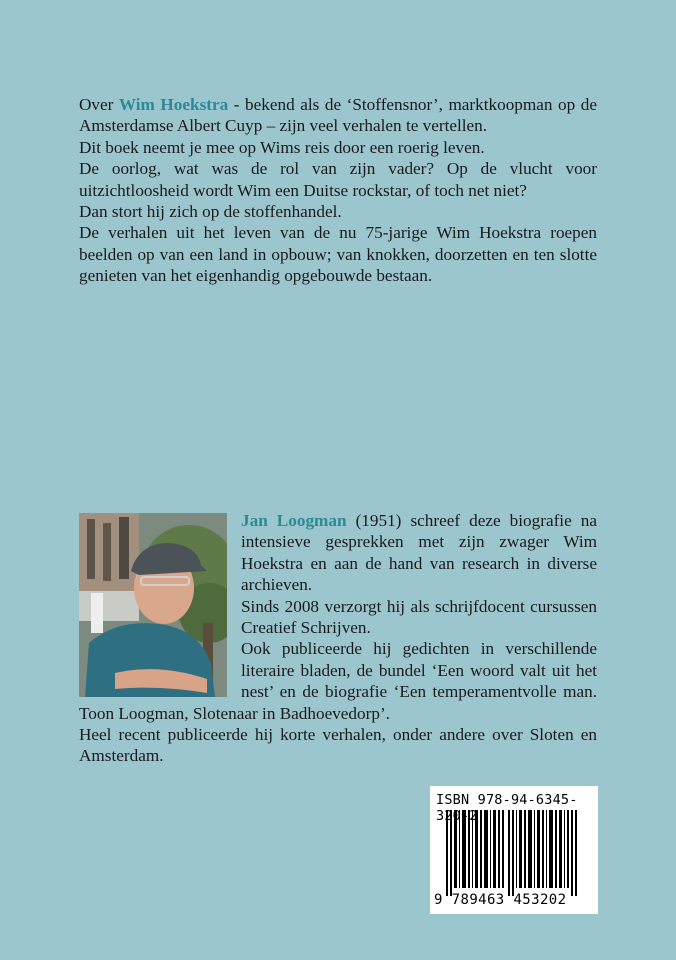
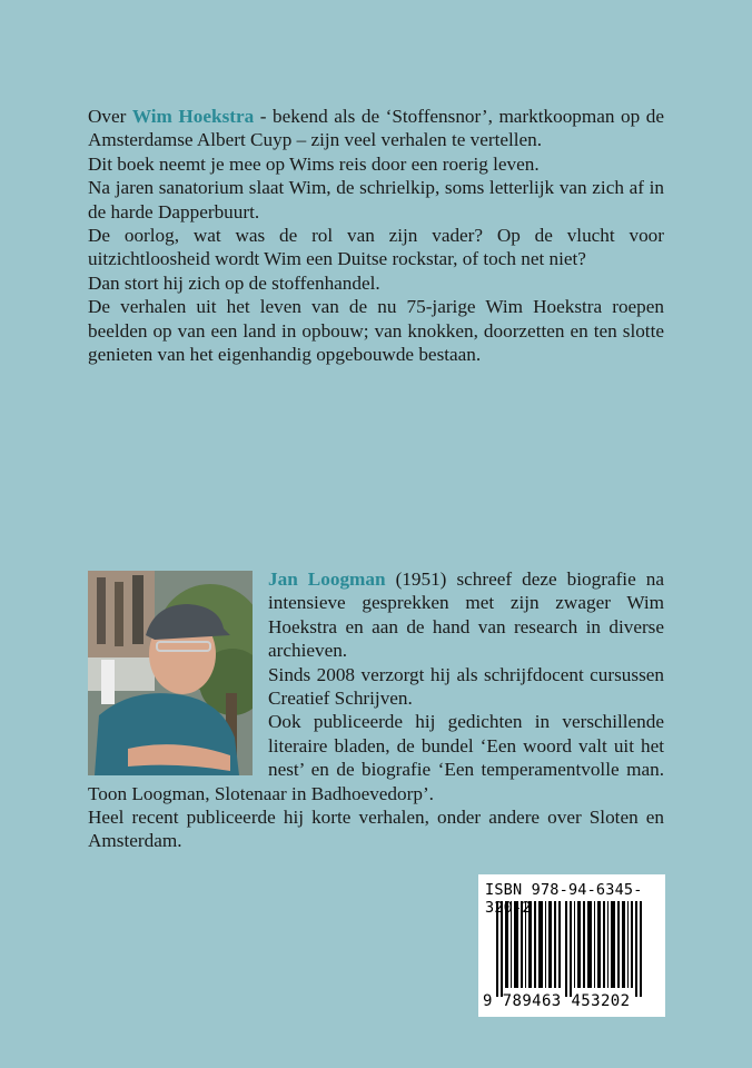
  Over Wim Hoekstra - bekend als de ‘Stoffensnor’, marktkoopman op de Amsterdamse Albert Cuyp – zijn veel verhalen te vertellen.
  Dit boek neemt je mee op Wims reis door een roerig leven.
+ Na jaren sanatorium slaat Wim, de schrielkip, soms letterlijk van zich af in de harde Dapperbuurt.
  De oorlog, wat was de rol van zijn vader? Op de vlucht voor uitzichtloosheid wordt Wim een Duitse rockstar, of toch net niet?
  Dan stort hij zich op de stoffenhandel.
  De verhalen uit het leven van de nu 75-jarige Wim Hoekstra roepen beelden op van een land in opbouw; van knokken, doorzetten en ten slotte genieten van het eigenhandig opgebouwde bestaan.
  Jan Loogman (1951) schreef deze biografie na intensieve gesprekken met zijn zwager Wim Hoekstra en aan de hand van research in diverse archieven.
  Sinds 2008 verzorgt hij als schrijfdocent cursussen Creatief Schrijven.
  Ook publiceerde hij gedichten in verschillende literaire bladen, de bundel ‘Een woord valt uit het nest’ en de biografie ‘Een temperamentvolle man. Toon Loogman, Slotenaar in Badhoevedorp’.
  Heel recent publiceerde hij korte verhalen, onder andere over Sloten en Amsterdam.
  ISBN 978-94-6345-322
  9 789463 453202
